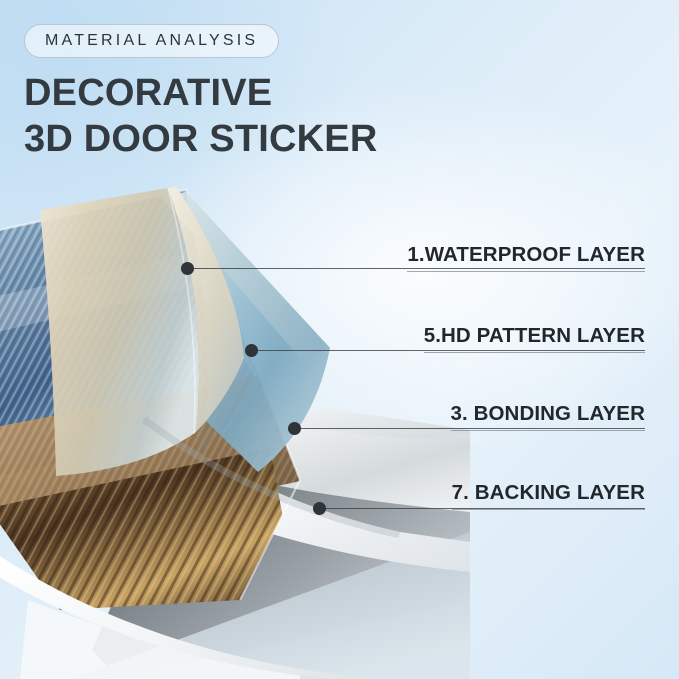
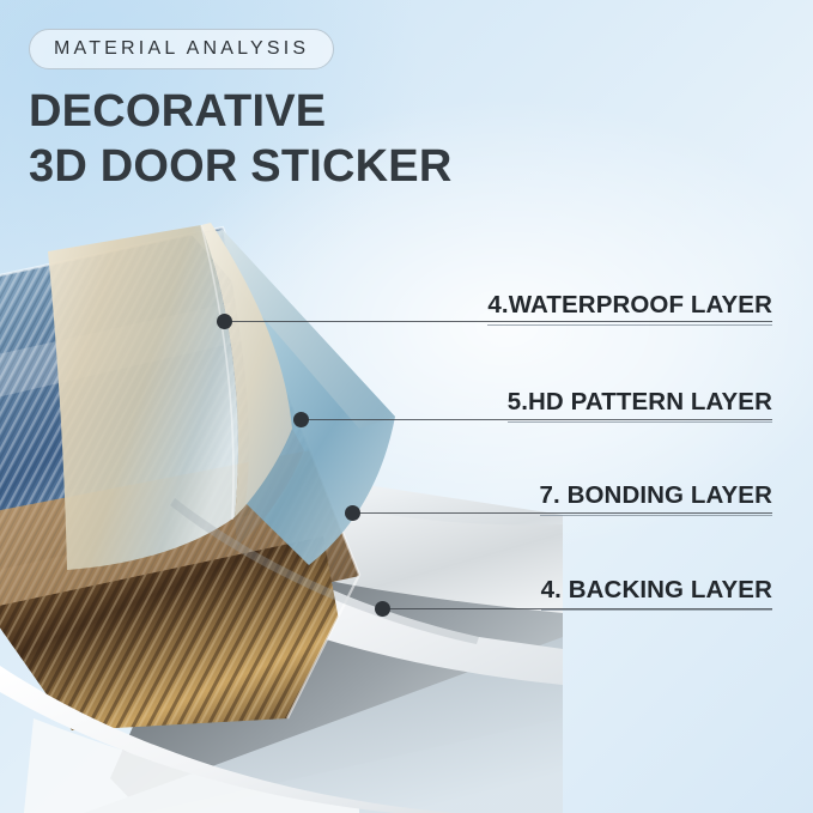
  MATERIAL ANALYSIS
  DECORATIVE
  3D DOOR STICKER
- 1.WATERPROOF LAYER
+ 4.WATERPROOF LAYER
  5.HD PATTERN LAYER
- 3. BONDING LAYER
+ 7. BONDING LAYER
- 7. BACKING LAYER
+ 4. BACKING LAYER
